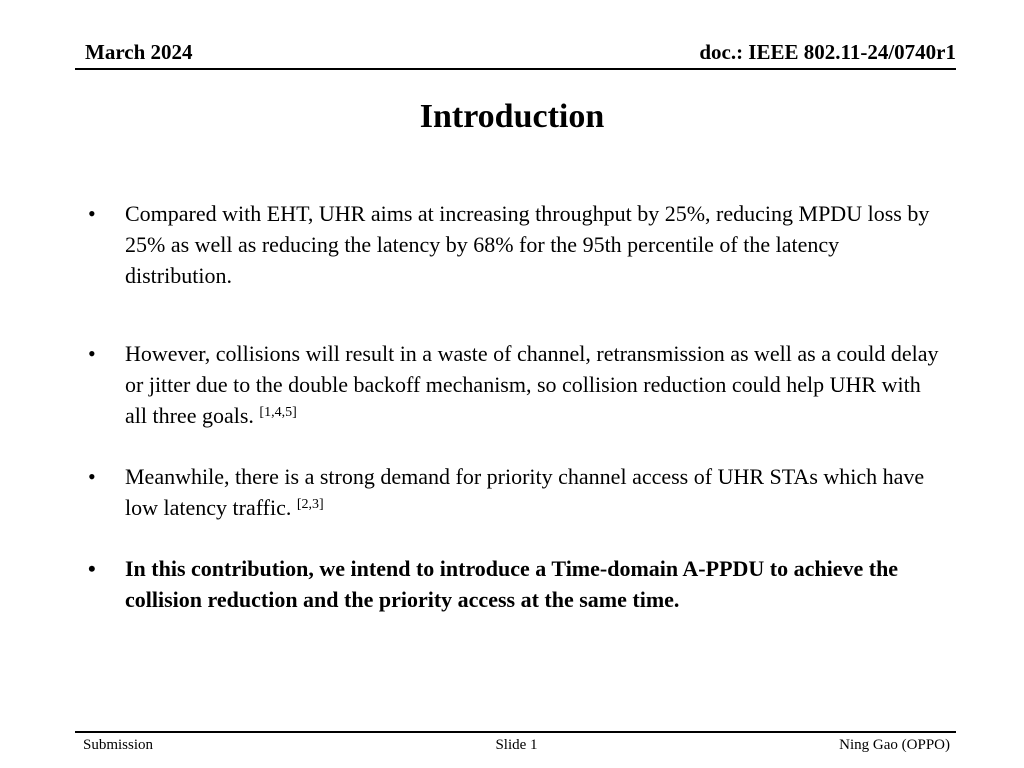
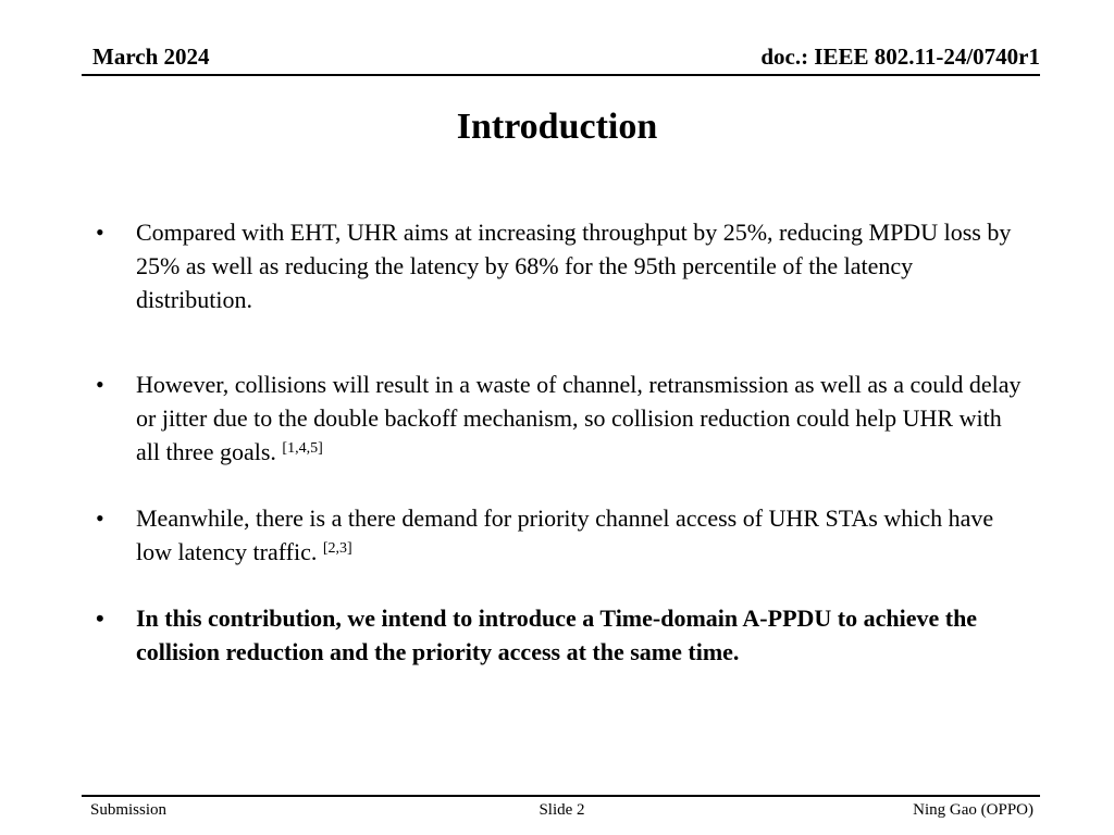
  March 2024
  doc.: IEEE 802.11-24/0740r1
  Introduction
  •
  Compared with EHT, UHR aims at increasing throughput by 25%, reducing MPDU loss by 25% as well as reducing the latency by 68% for the 95th percentile of the latency distribution.
  •
  However, collisions will result in a waste of channel, retransmission as well as a could delay or jitter due to the double backoff mechanism, so collision reduction could help UHR with all three goals. [1,4,5]
  •
- Meanwhile, there is a strong demand for priority channel access of UHR STAs which have low latency traffic. [2,3]
+ Meanwhile, there is a there demand for priority channel access of UHR STAs which have low latency traffic. [2,3]
  •
  In this contribution, we intend to introduce a Time-domain A-PPDU to achieve the collision reduction and the priority access at the same time.
  Submission
- Slide 1
+ Slide 2
  Ning Gao (OPPO)
